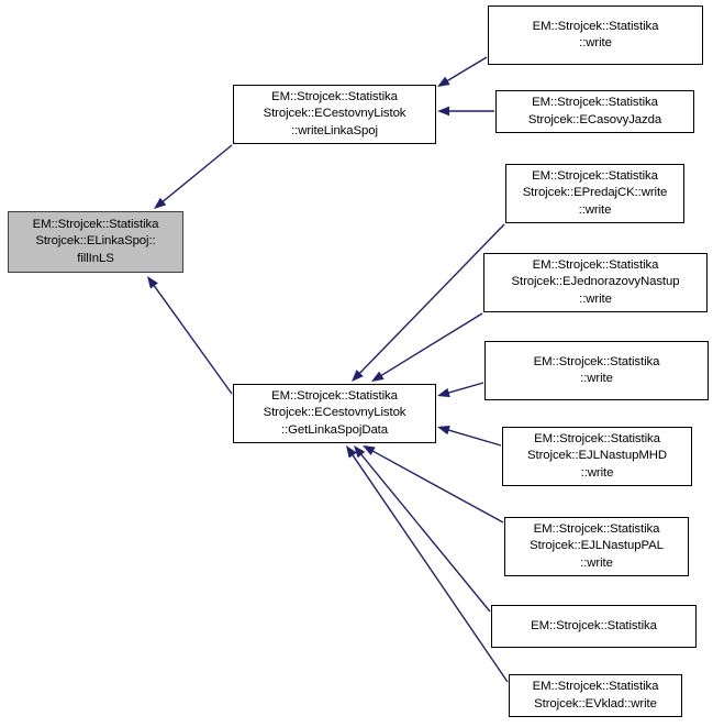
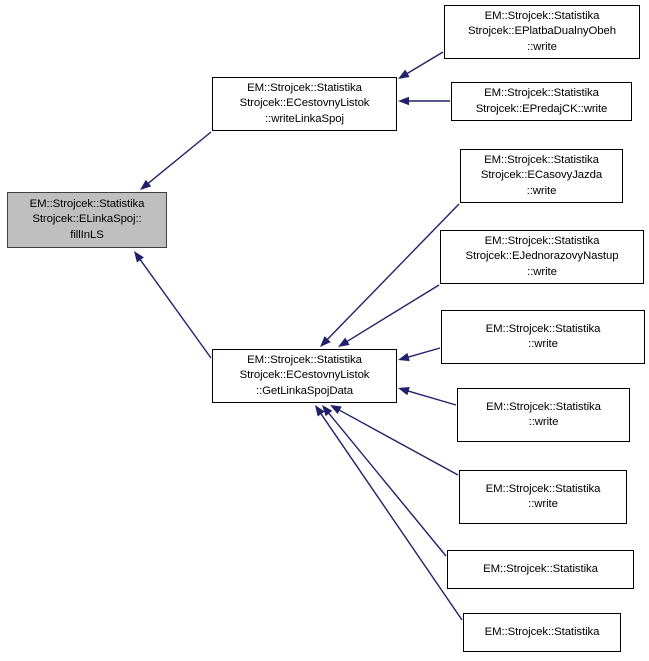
  EM::Strojcek::Statistika
  Strojcek::ELinkaSpoj::
  fillInLS
  EM::Strojcek::Statistika
  Strojcek::ECestovnyListok
  ::writeLinkaSpoj
  EM::Strojcek::Statistika
  Strojcek::ECestovnyListok
  ::GetLinkaSpojData
  EM::Strojcek::Statistika
+ Strojcek::EPlatbaDualnyObeh
  ::write
  EM::Strojcek::Statistika
- Strojcek::ECasovyJazda
+ Strojcek::EPredajCK::write
  EM::Strojcek::Statistika
- Strojcek::EPredajCK::write
+ Strojcek::ECasovyJazda
  ::write
  EM::Strojcek::Statistika
  Strojcek::EJednorazovyNastup
  ::write
  EM::Strojcek::Statistika
  ::write
  EM::Strojcek::Statistika
- Strojcek::EJLNastupMHD
  ::write
  EM::Strojcek::Statistika
- Strojcek::EJLNastupPAL
  ::write
  EM::Strojcek::Statistika
  EM::Strojcek::Statistika
- Strojcek::EVklad::write
